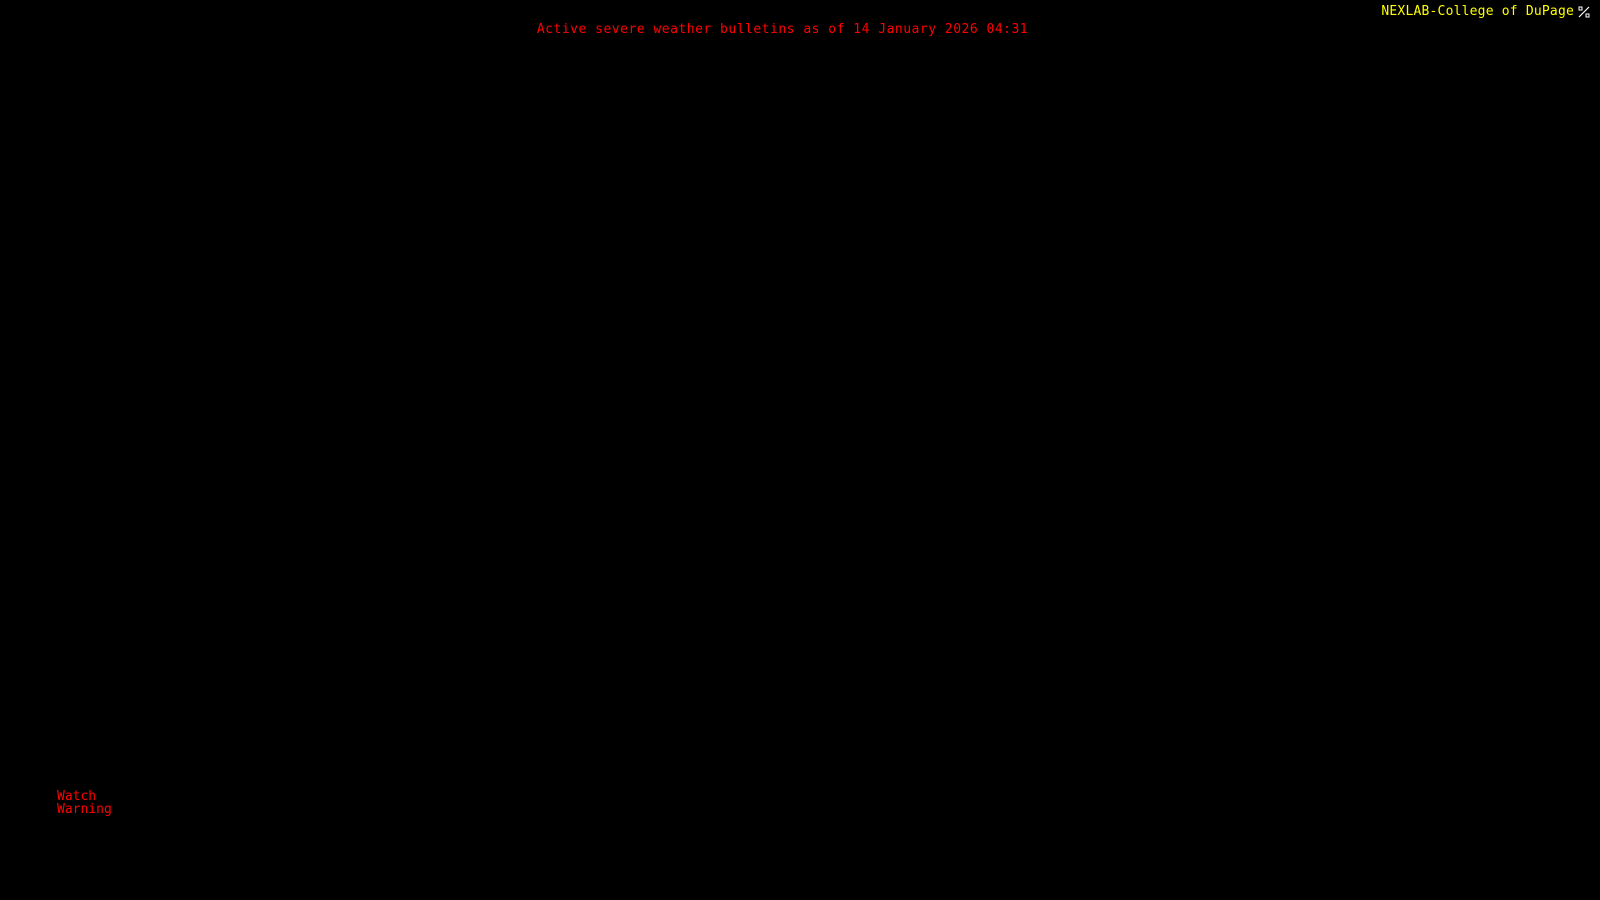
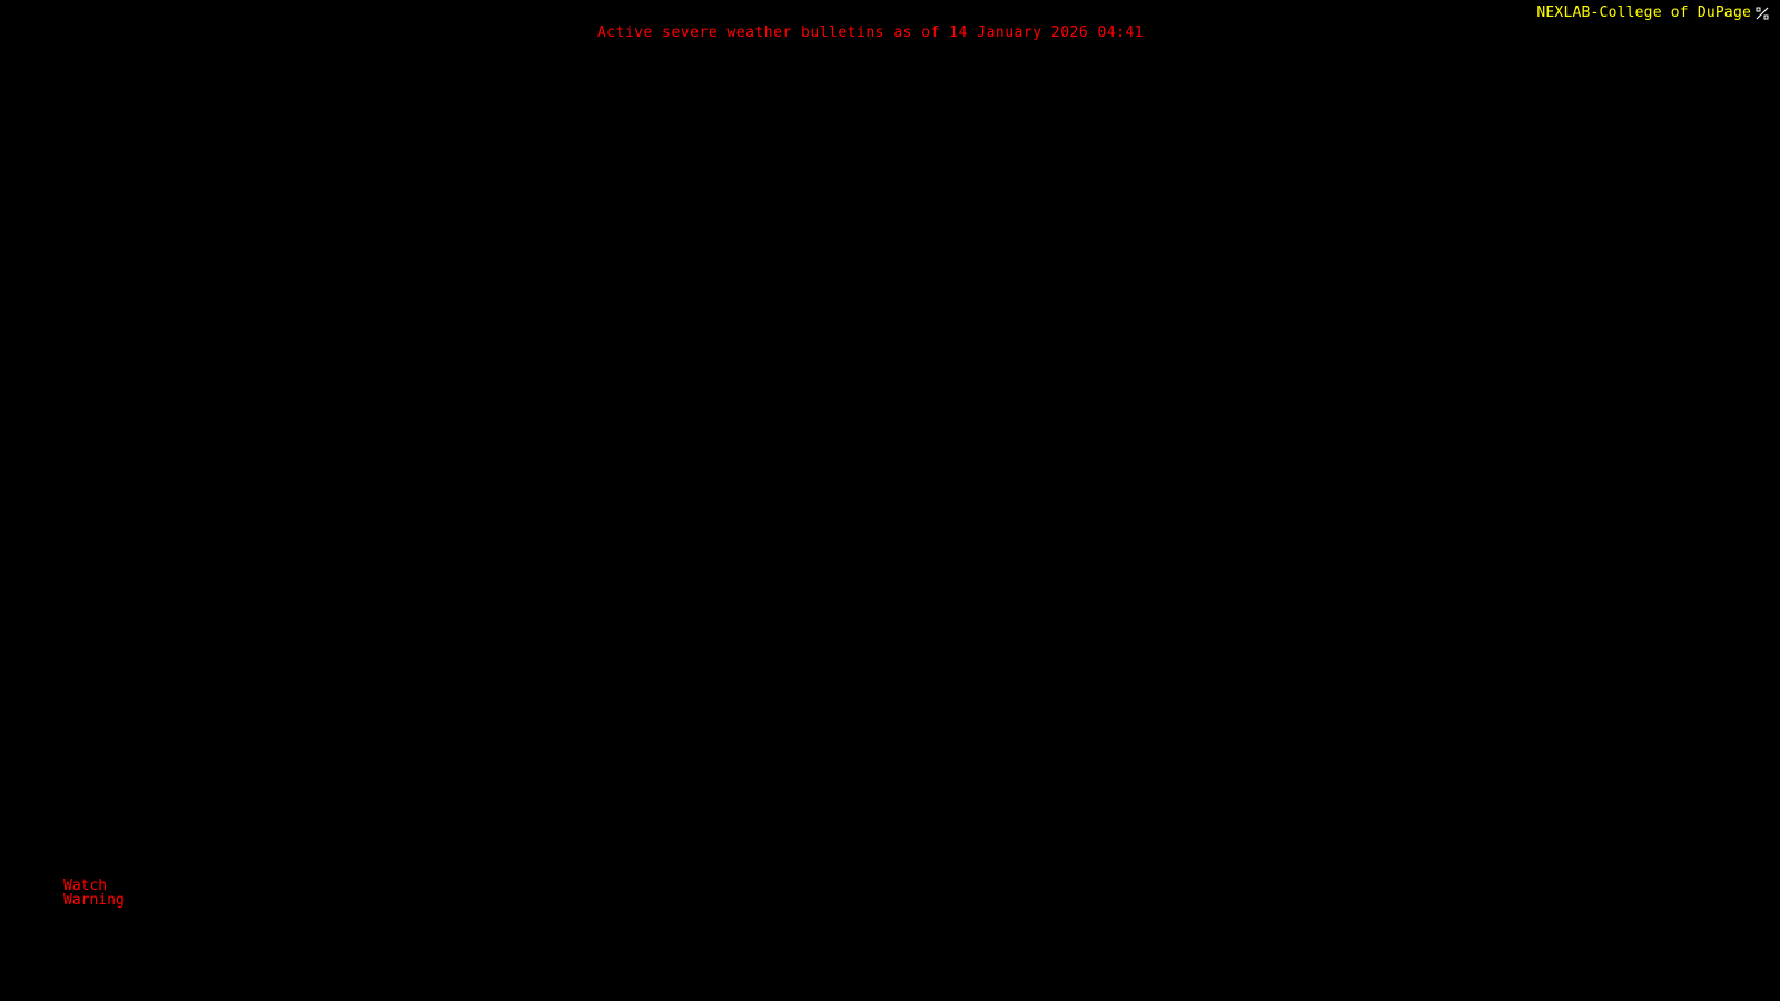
- Active severe weather bulletins as of 14 January 2026 04:31
+ Active severe weather bulletins as of 14 January 2026 04:41
  NEXLAB-College of DuPage
  Watch
  Warning
